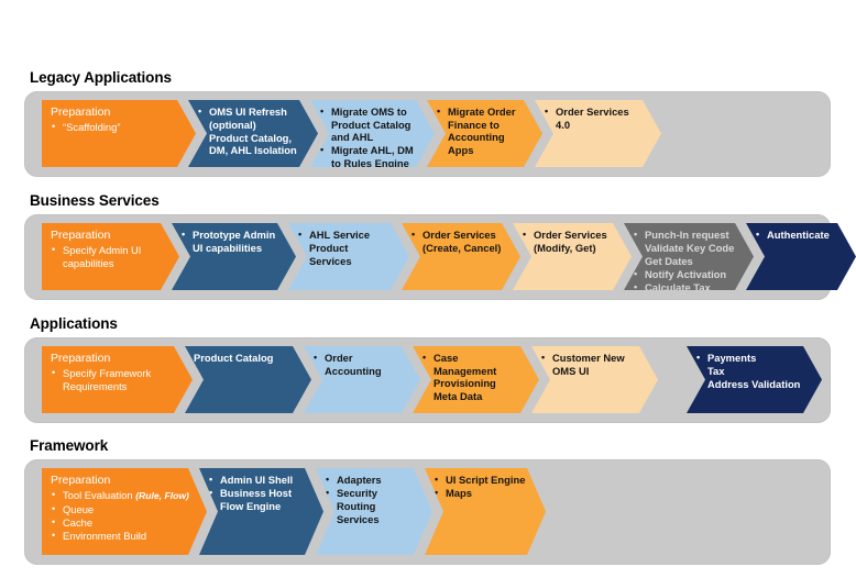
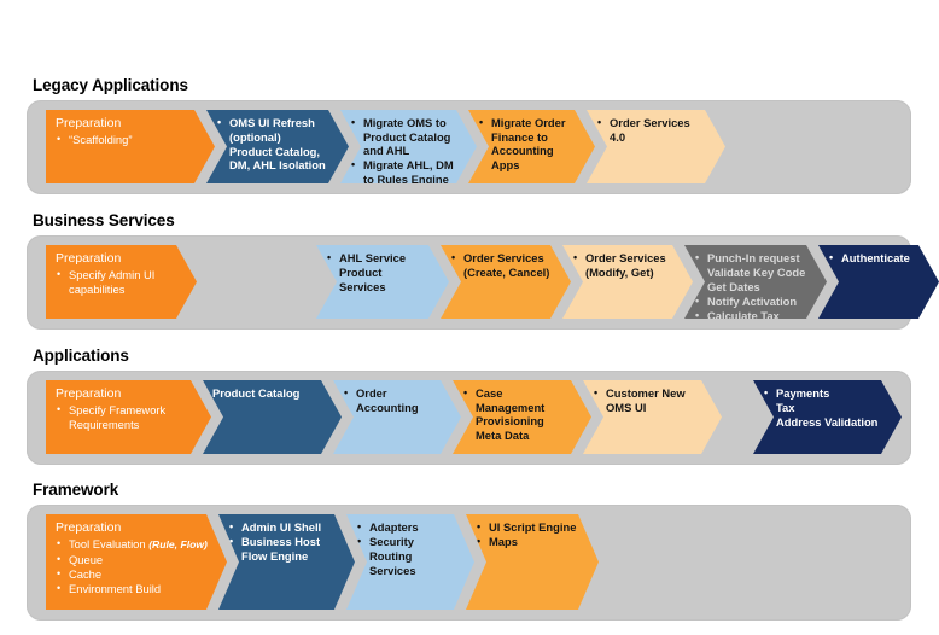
  Legacy Applications
  Preparation
  “Scaffolding”
  OMS UI Refresh (optional)
  Product Catalog, DM, AHL Isolation
  Migrate OMS to Product Catalog and AHL
  Migrate AHL, DM to Rules Engine
  Migrate Order Finance to Accounting Apps
  Order Services 4.0
  Business Services
  Preparation
  Specify Admin UI capabilities
- Prototype Admin UI capabilities
  AHL Service
  Product Services
  Order Services (Create, Cancel)
  Order Services (Modify, Get)
  Punch-In request
  Validate Key Code
  Get Dates
  Notify Activation
  Calculate Tax
  Authenticate
  Applications
  Preparation
  Specify Framework Requirements
  Product Catalog
  Order
  Accounting
  Case Management Provisioning Meta Data
  Customer New OMS UI
  Payments
  Tax
  Address Validation
  Framework
  Preparation
  Tool Evaluation (Rule, Flow)
  Queue
  Cache
  Environment Build
  Admin UI Shell
  Business Host
  Flow Engine
  Adapters
  Security
  Routing Services
  UI Script Engine
  Maps
